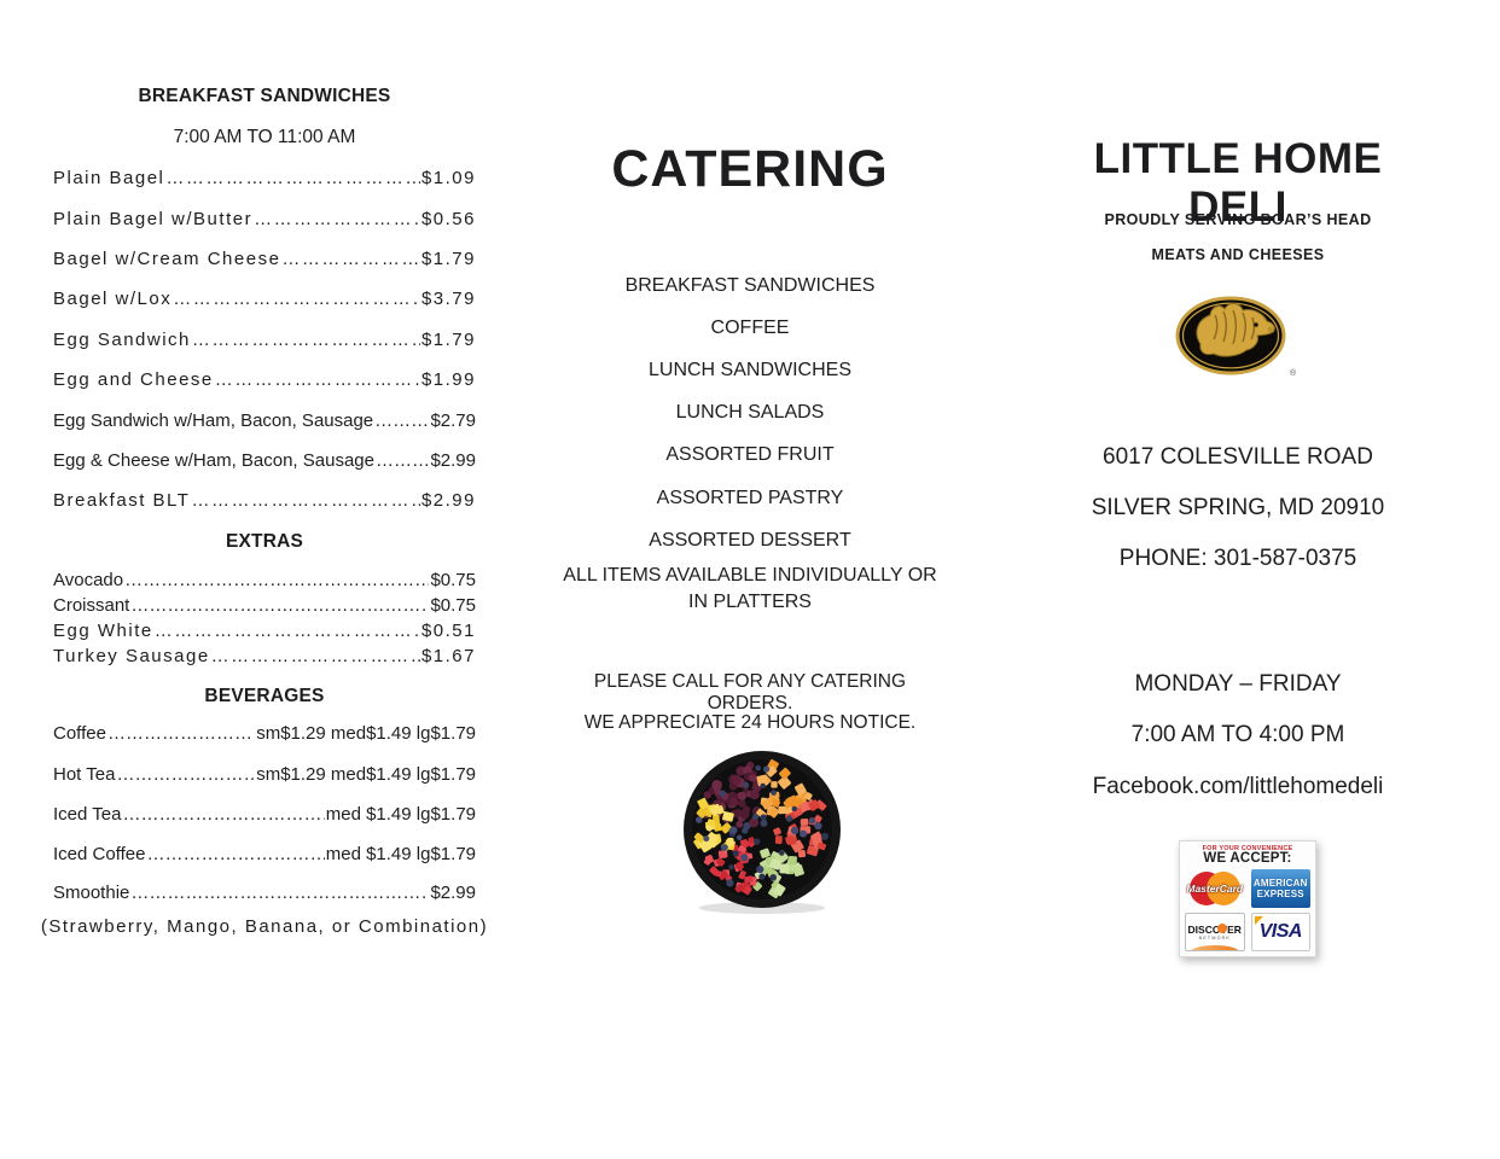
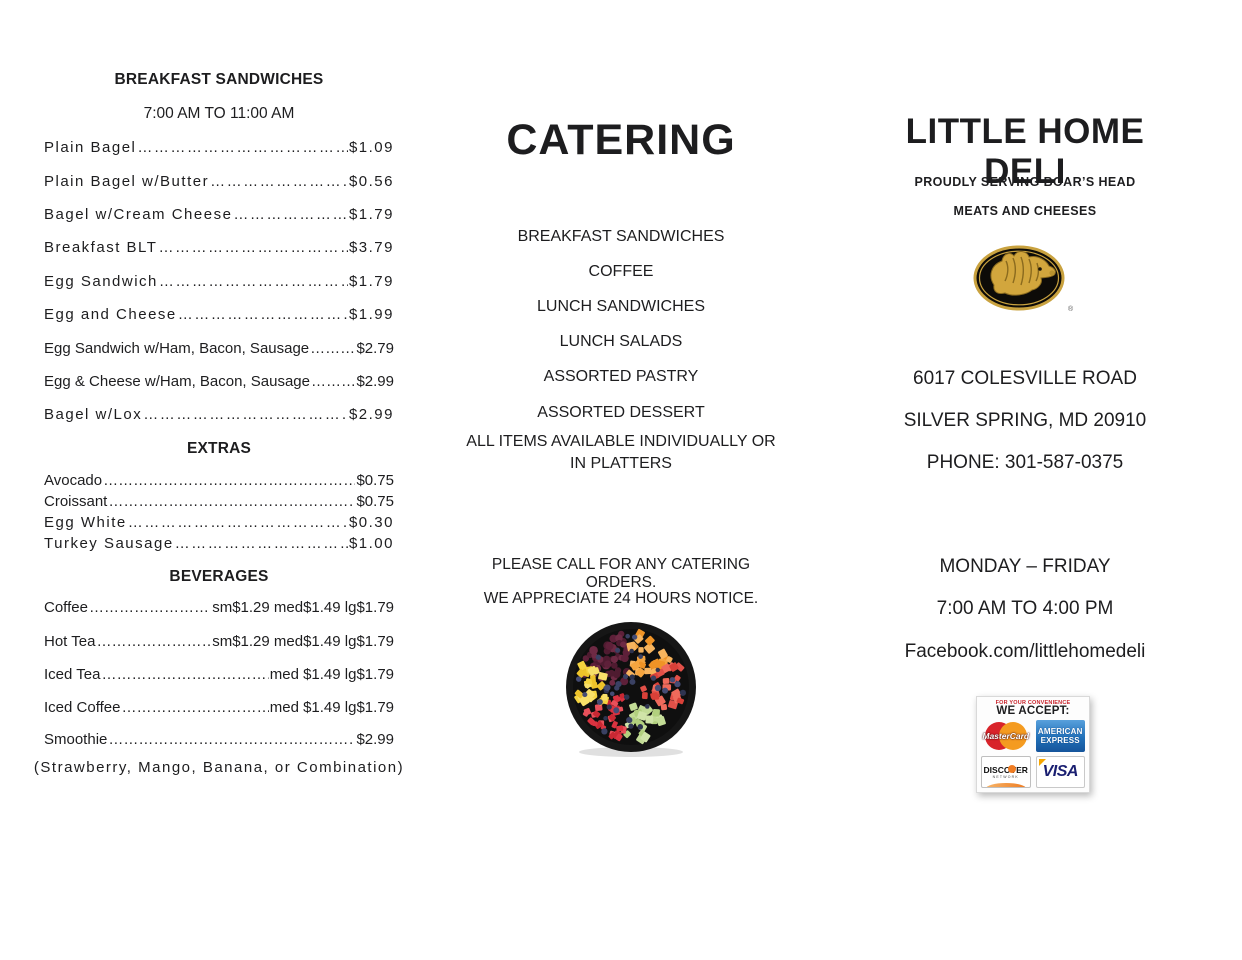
  BREAKFAST SANDWICHES
  7:00 AM TO 11:00 AM
  Plain Bagel
  $1.09
  Plain Bagel w/Butter
  $0.56
  Bagel w/Cream Cheese
  $1.79
- Bagel w/Lox
+ Breakfast BLT
  $3.79
  Egg Sandwich
  $1.79
  Egg and Cheese
  $1.99
  Egg Sandwich w/Ham, Bacon, Sausage
  $2.79
  Egg & Cheese w/Ham, Bacon, Sausage
  $2.99
- Breakfast BLT
+ Bagel w/Lox
  $2.99
  EXTRAS
  Avocado
  $0.75
  Croissant
  $0.75
  Egg White
- $0.51
+ $0.30
  Turkey Sausage
- $1.67
+ $1.00
  BEVERAGES
  Coffee
  sm$1.29 med$1.49 lg$1.79
  Hot Tea
  sm$1.29 med$1.49 lg$1.79
  Iced Tea
  med $1.49 lg$1.79
  Iced Coffee
  med $1.49 lg$1.79
  Smoothie
  $2.99
  (Strawberry, Mango, Banana, or Combination)
  CATERING
  BREAKFAST SANDWICHES
  COFFEE
  LUNCH SANDWICHES
  LUNCH SALADS
- ASSORTED FRUIT
  ASSORTED PASTRY
  ASSORTED DESSERT
  ALL ITEMS AVAILABLE INDIVIDUALLY OR IN PLATTERS
  PLEASE CALL FOR ANY CATERING ORDERS.
  WE APPRECIATE 24 HOURS NOTICE.
  LITTLE HOME DELI
  PROUDLY SERVING BOAR’S HEAD
  MEATS AND CHEESES
  6017 COLESVILLE ROAD
  SILVER SPRING, MD 20910
  PHONE: 301-587-0375
  MONDAY – FRIDAY
  7:00 AM TO 4:00 PM
  Facebook.com/littlehomedeli
  WE ACCEPT:
  MasterCard
  AMERICAN
  EXPRESS
  DISCER
  VISA
